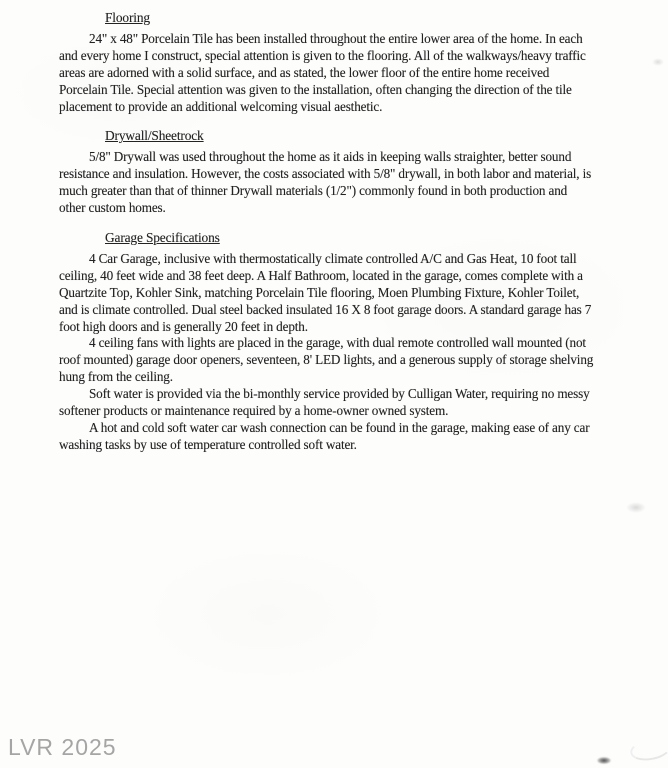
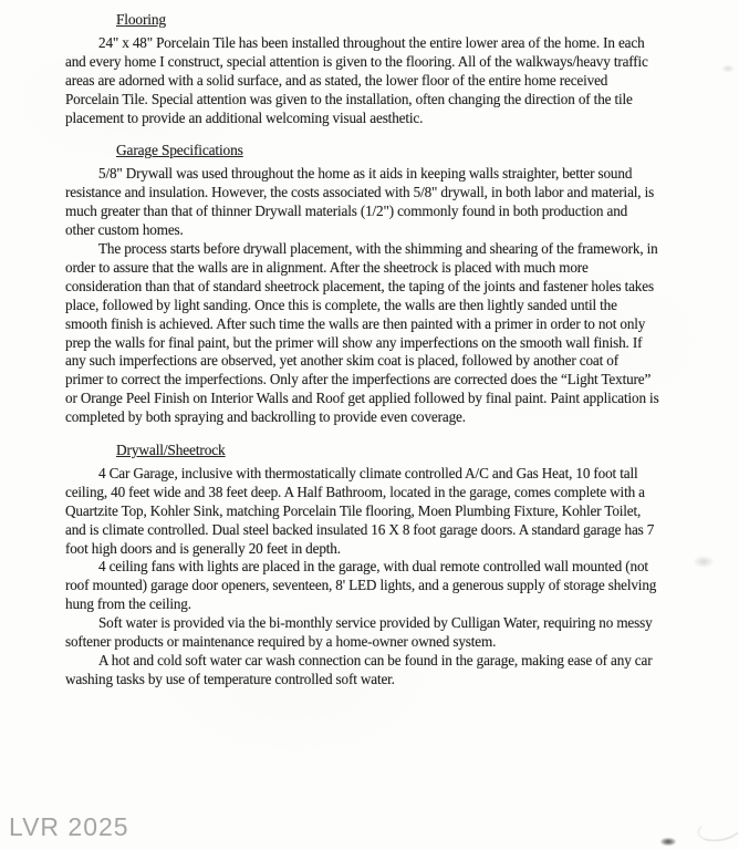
  Flooring
  24" x 48" Porcelain Tile has been installed throughout the entire lower area of the home. In each and every home I construct, special attention is given to the flooring. All of the walkways/heavy traffic areas are adorned with a solid surface, and as stated, the lower floor of the entire home received Porcelain Tile. Special attention was given to the installation, often changing the direction of the tile placement to provide an additional welcoming visual aesthetic.
- Drywall/Sheetrock
+ Garage Specifications
  5/8" Drywall was used throughout the home as it aids in keeping walls straighter, better sound resistance and insulation. However, the costs associated with 5/8" drywall, in both labor and material, is much greater than that of thinner Drywall materials (1/2") commonly found in both production and other custom homes.
+ The process starts before drywall placement, with the shimming and shearing of the framework, in order to assure that the walls are in alignment. After the sheetrock is placed with much more consideration than that of standard sheetrock placement, the taping of the joints and fastener holes takes place, followed by light sanding. Once this is complete, the walls are then lightly sanded until the smooth finish is achieved. After such time the walls are then painted with a primer in order to not only prep the walls for final paint, but the primer will show any imperfections on the smooth wall finish. If any such imperfections are observed, yet another skim coat is placed, followed by another coat of primer to correct the imperfections. Only after the imperfections are corrected does the “Light Texture” or Orange Peel Finish on Interior Walls and Roof get applied followed by final paint. Paint application is completed by both spraying and backrolling to provide even coverage.
- Garage Specifications
+ Drywall/Sheetrock
  4 Car Garage, inclusive with thermostatically climate controlled A/C and Gas Heat, 10 foot tall ceiling, 40 feet wide and 38 feet deep. A Half Bathroom, located in the garage, comes complete with a Quartzite Top, Kohler Sink, matching Porcelain Tile flooring, Moen Plumbing Fixture, Kohler Toilet, and is climate controlled. Dual steel backed insulated 16 X 8 foot garage doors. A standard garage has 7 foot high doors and is generally 20 feet in depth.
  4 ceiling fans with lights are placed in the garage, with dual remote controlled wall mounted (not roof mounted) garage door openers, seventeen, 8' LED lights, and a generous supply of storage shelving hung from the ceiling.
  Soft water is provided via the bi-monthly service provided by Culligan Water, requiring no messy softener products or maintenance required by a home-owner owned system.
  A hot and cold soft water car wash connection can be found in the garage, making ease of any car washing tasks by use of temperature controlled soft water.
  LVR 2025
